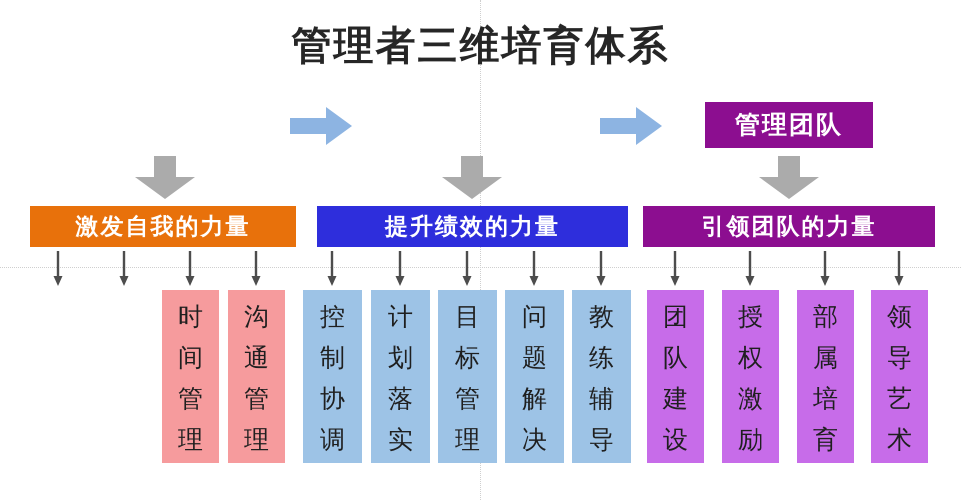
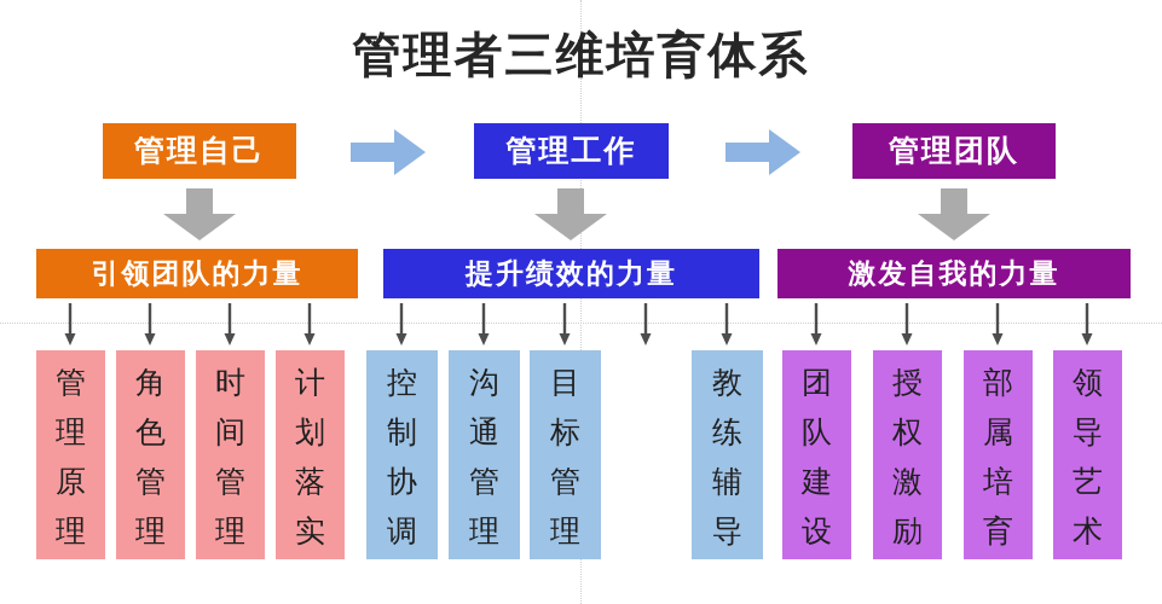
  管理者三维培育体系
+ 管理自己
+ 管理工作
  管理团队
- 激发自我的力量
+ 引领团队的力量
  提升绩效的力量
- 引领团队的力量
+ 激发自我的力量
+ 管理原理
+ 角色管理
  时间管理
- 沟通管理
+ 计划落实
  控制协调
- 计划落实
+ 沟通管理
  目标管理
- 问题解决
  教练辅导
  团队建设
  授权激励
  部属培育
  领导艺术
